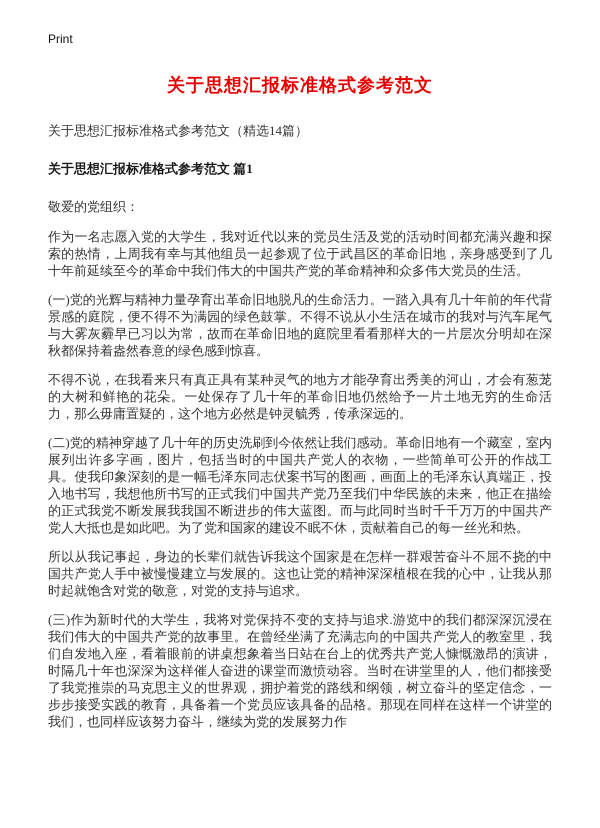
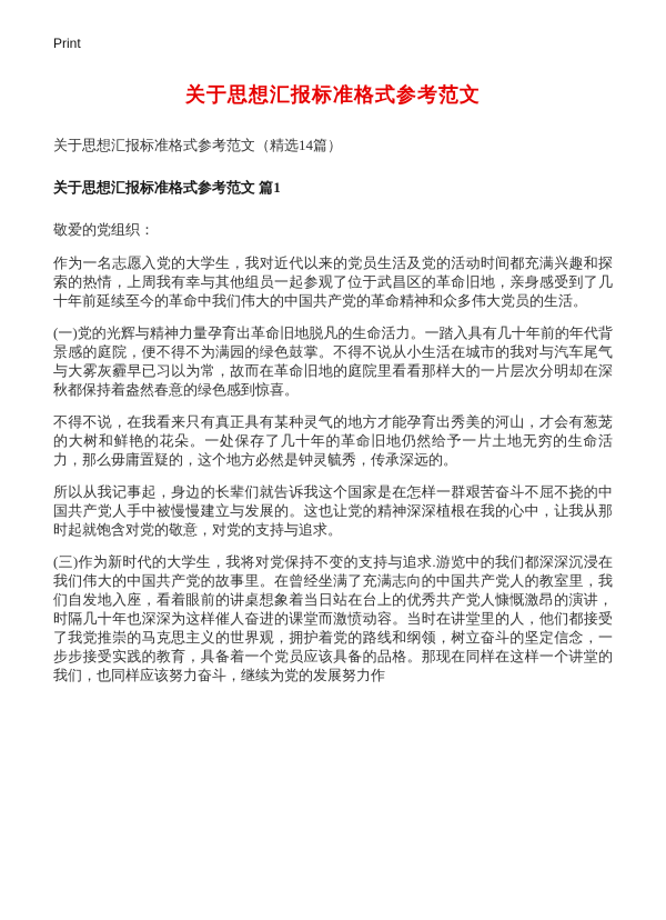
  Print
  关于思想汇报标准格式参考范文
  关于思想汇报标准格式参考范文（精选14篇）
  关于思想汇报标准格式参考范文 篇1
  敬爱的党组织：
  作为一名志愿入党的大学生，我对近代以来的党员生活及党的活动时间都充满兴趣和探索的热情，上周我有幸与其他组员一起参观了位于武昌区的革命旧地，亲身感受到了几十年前延续至今的革命中我们伟大的中国共产党的革命精神和众多伟大党员的生活。
  (一)党的光辉与精神力量孕育出革命旧地脱凡的生命活力。一踏入具有几十年前的年代背景感的庭院，便不得不为满园的绿色鼓掌。不得不说从小生活在城市的我对与汽车尾气与大雾灰霾早已习以为常，故而在革命旧地的庭院里看看那样大的一片层次分明却在深秋都保持着盎然春意的绿色感到惊喜。
  不得不说，在我看来只有真正具有某种灵气的地方才能孕育出秀美的河山，才会有葱茏的大树和鲜艳的花朵。一处保存了几十年的革命旧地仍然给予一片土地无穷的生命活力，那么毋庸置疑的，这个地方必然是钟灵毓秀，传承深远的。
- (二)党的精神穿越了几十年的历史洗刷到今依然让我们感动。革命旧地有一个藏室，室内展列出许多字画，图片，包括当时的中国共产党人的衣物，一些简单可公开的作战工具。使我印象深刻的是一幅毛泽东同志伏案书写的图画，画面上的毛泽东认真端正，投入地书写，我想他所书写的正式我们中国共产党乃至我们中华民族的未来，他正在描绘的正式我党不断发展我我国不断进步的伟大蓝图。而与此同时当时千千万万的中国共产党人大抵也是如此吧。为了党和国家的建设不眠不休，贡献着自己的每一丝光和热。
  所以从我记事起，身边的长辈们就告诉我这个国家是在怎样一群艰苦奋斗不屈不挠的中国共产党人手中被慢慢建立与发展的。这也让党的精神深深植根在我的心中，让我从那时起就饱含对党的敬意，对党的支持与追求。
  (三)作为新时代的大学生，我将对党保持不变的支持与追求.游览中的我们都深深沉浸在我们伟大的中国共产党的故事里。在曾经坐满了充满志向的中国共产党人的教室里，我们自发地入座，看着眼前的讲桌想象着当日站在台上的优秀共产党人慷慨激昂的演讲，时隔几十年也深深为这样催人奋进的课堂而激愤动容。当时在讲堂里的人，他们都接受了我党推崇的马克思主义的世界观，拥护着党的路线和纲领，树立奋斗的坚定信念，一步步接受实践的教育，具备着一个党员应该具备的品格。那现在同样在这样一个讲堂的我们，也同样应该努力奋斗，继续为党的发展努力作
